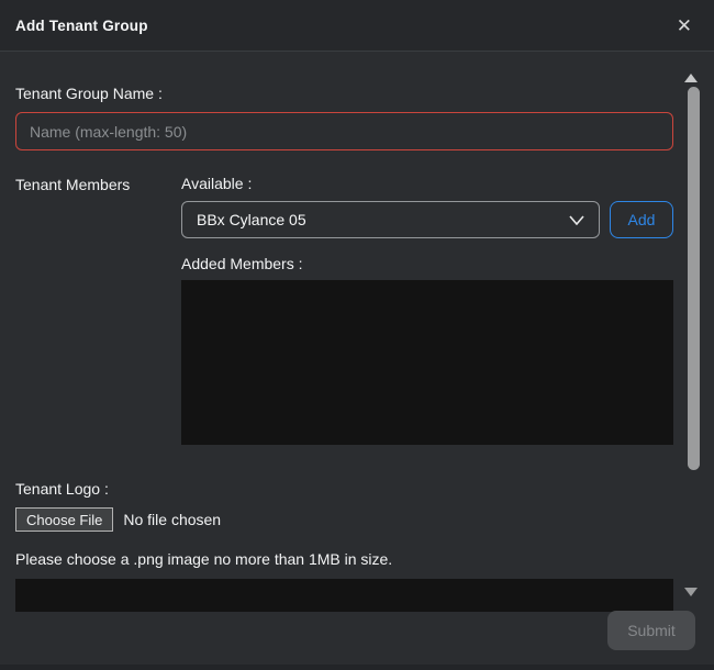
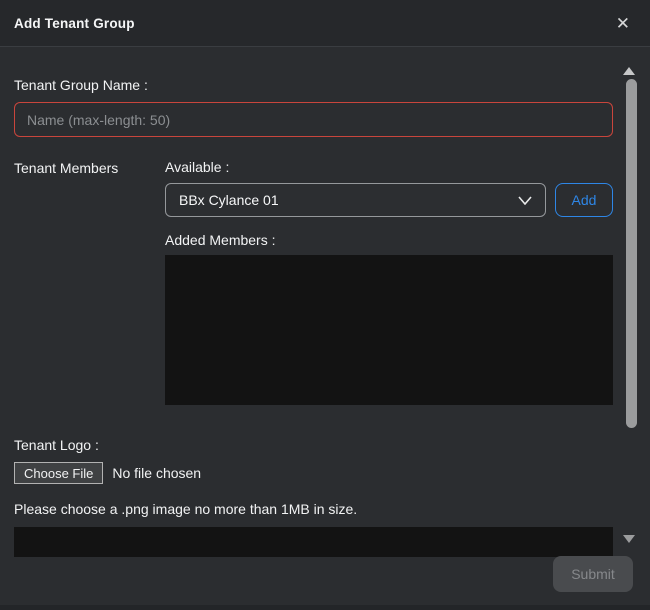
  Add Tenant Group
  ✕
  Tenant Group Name :
  Name (max-length: 50)
  Tenant Members
  Available :
- BBx Cylance 05
+ BBx Cylance 01
  Add
  Added Members :
  Tenant Logo :
  Choose File
  No file chosen
  Please choose a .png image no more than 1MB in size.
  Submit
